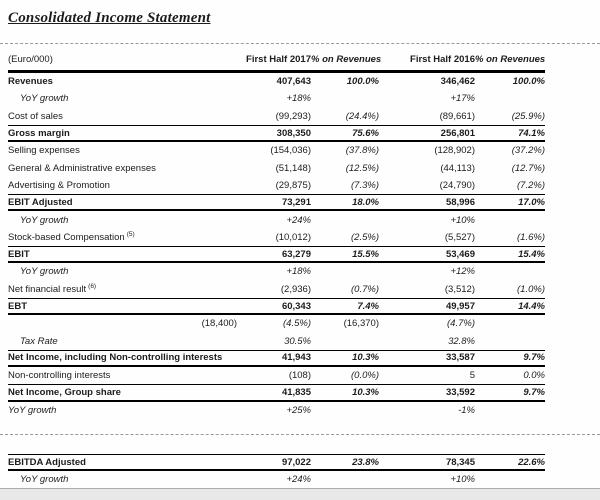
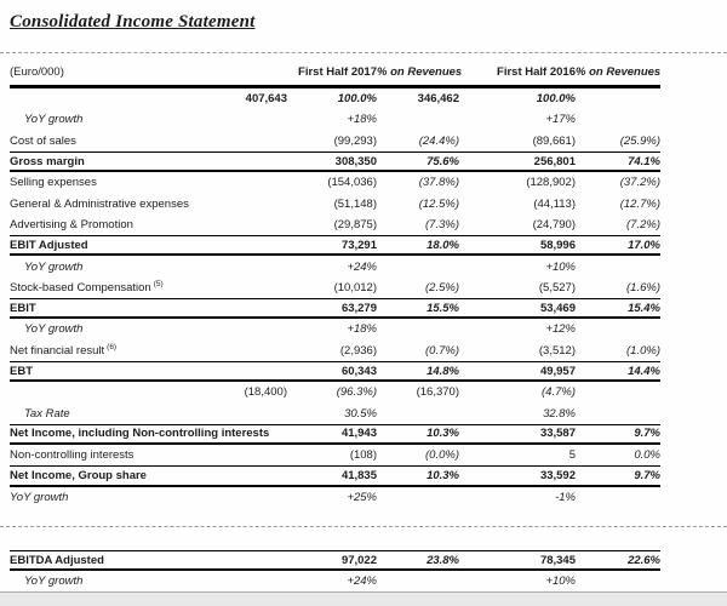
  Consolidated Income Statement
  (Euro/000)
  First Half 2017
  % on Revenues
  First Half 2016
  % on Revenues
- Revenues
  407,643
  100.0%
  346,462
  100.0%
  YoY growth
  +18%
  +17%
  Cost of sales
  (99,293)
  (24.4%)
  (89,661)
  (25.9%)
  Gross margin
  308,350
  75.6%
  256,801
  74.1%
  Selling expenses
  (154,036)
  (37.8%)
  (128,902)
  (37.2%)
  General & Administrative expenses
  (51,148)
  (12.5%)
  (44,113)
  (12.7%)
  Advertising & Promotion
  (29,875)
  (7.3%)
  (24,790)
  (7.2%)
  EBIT Adjusted
  73,291
  18.0%
  58,996
  17.0%
  YoY growth
  +24%
  +10%
  Stock-based Compensation
  (10,012)
  (2.5%)
  (5,527)
  (1.6%)
  EBIT
  63,279
  15.5%
  53,469
  15.4%
  YoY growth
  +18%
  +12%
  Net financial result
  (2,936)
  (0.7%)
  (3,512)
  (1.0%)
  EBT
  60,343
- 7.4%
+ 14.8%
  49,957
  14.4%
  (18,400)
- (4.5%)
+ (96.3%)
  (16,370)
  (4.7%)
  Tax Rate
  30.5%
  32.8%
  Net Income, including Non-controlling interests
  41,943
  10.3%
  33,587
  9.7%
  Non-controlling interests
  (108)
  (0.0%)
  5
  0.0%
  Net Income, Group share
  41,835
  10.3%
  33,592
  9.7%
  YoY growth
  +25%
  -1%
  EBITDA Adjusted
  97,022
  23.8%
  78,345
  22.6%
  YoY growth
  +24%
  +10%
